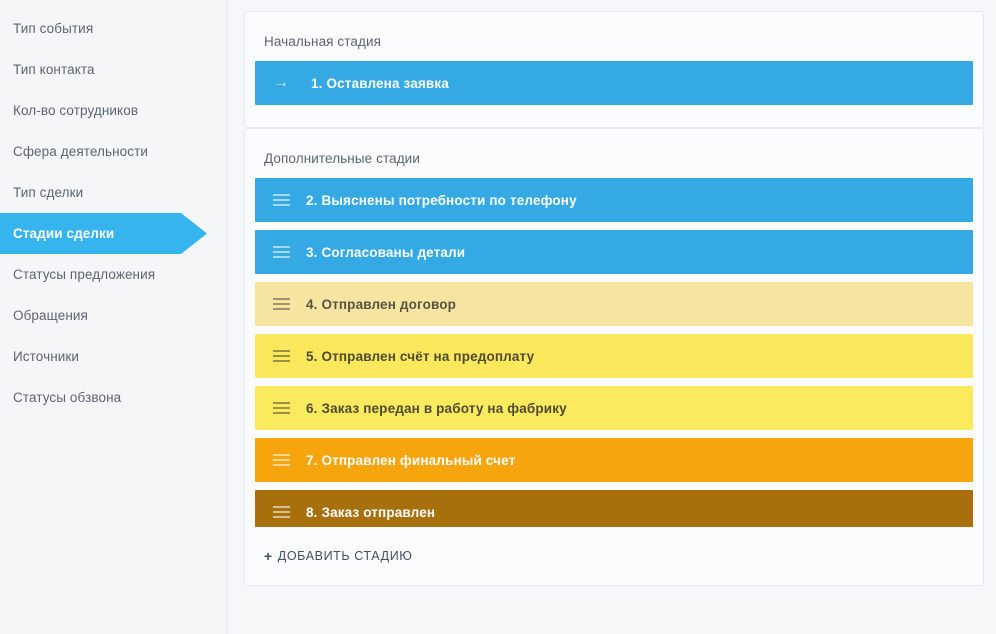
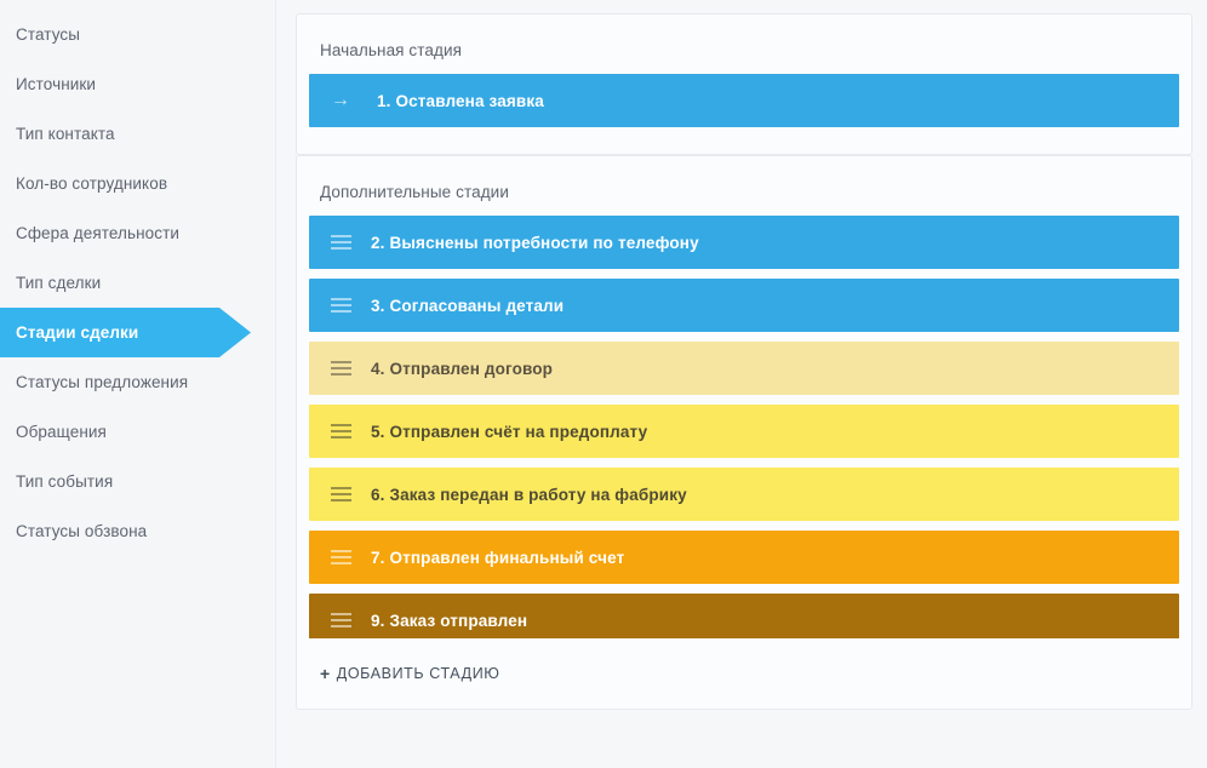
+ Статусы
- Тип события
+ Источники
  Тип контакта
  Кол-во сотрудников
  Сфера деятельности
  Тип сделки
  Стадии сделки
  Статусы предложения
  Обращения
- Источники
+ Тип события
  Статусы обзвона
  Начальная стадия
  →
  1. Оставлена заявка
  Дополнительные стадии
  2. Выяснены потребности по телефону
  3. Согласованы детали
  4. Отправлен договор
  5. Отправлен счёт на предоплату
  6. Заказ передан в работу на фабрику
  7. Отправлен финальный счет
- 8. Заказ отправлен
+ 9. Заказ отправлен
  +
  ДОБАВИТЬ СТАДИЮ
